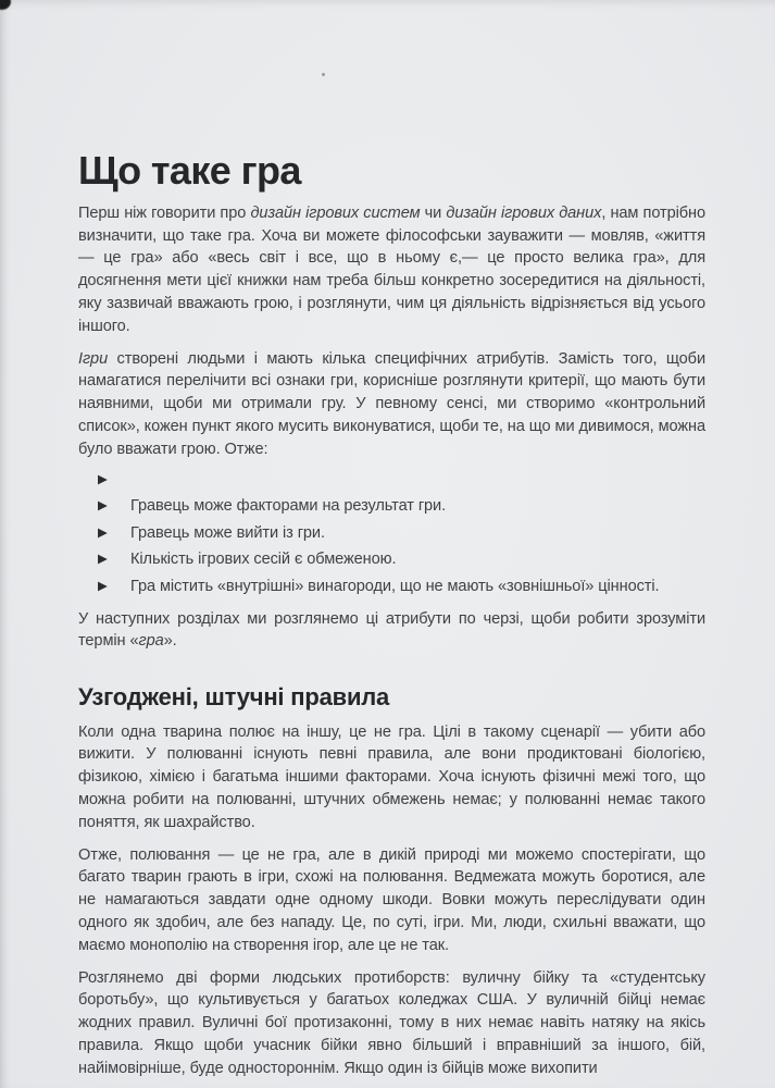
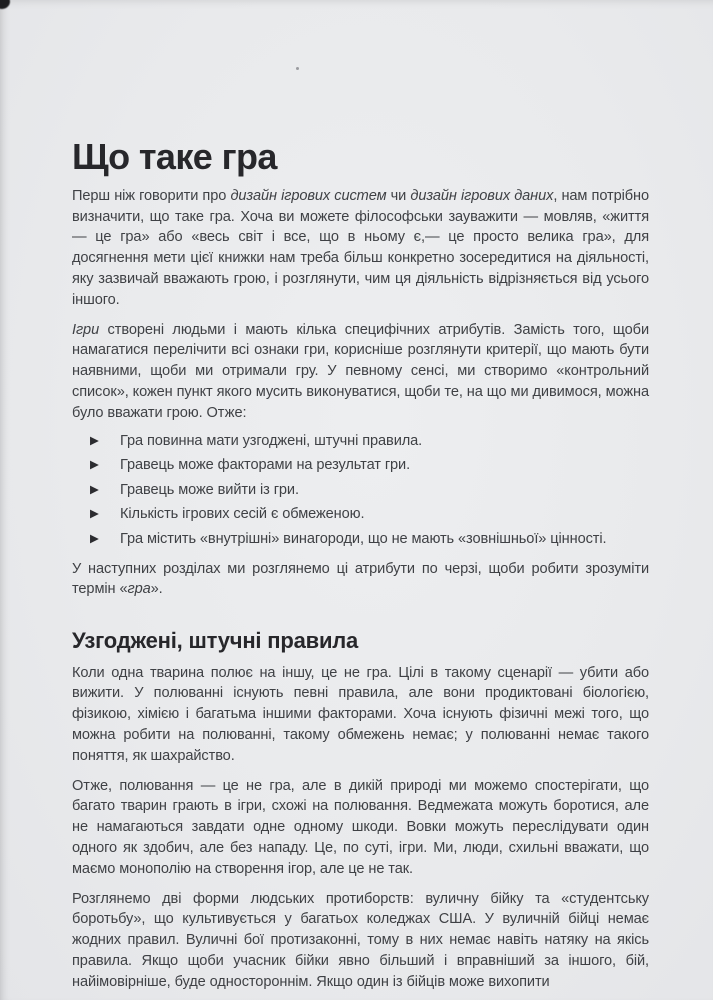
  Що таке гра
  Перш ніж говорити про дизайн ігрових систем чи дизайн ігрових даних, нам потрібно визначити, що таке гра. Хоча ви можете філософськи зауважити — мовляв, «життя — це гра» або «весь світ і все, що в ньому є,— це просто велика гра», для досягнення мети цієї книжки нам треба більш конкретно зосередитися на діяльності, яку зазвичай вважають грою, і розглянути, чим ця діяльність відрізняється від усього іншого.
  Ігри створені людьми і мають кілька специфічних атрибутів. Замість того, щоби намагатися перелічити всі ознаки гри, корисніше розглянути критерії, що мають бути наявними, щоби ми отримали гру. У певному сенсі, ми створимо «контрольний список», кожен пункт якого мусить виконуватися, щоби те, на що ми дивимося, можна було вважати грою. Отже:
  ▶
+ Гра повинна мати узгоджені, штучні правила.
  ▶
  Гравець може факторами на результат гри.
  ▶
  Гравець може вийти із гри.
  ▶
  Кількість ігрових сесій є обмеженою.
  ▶
  Гра містить «внутрішні» винагороди, що не мають «зовнішньої» цінності.
  У наступних розділах ми розглянемо ці атрибути по черзі, щоби робити зрозуміти термін «гра».
  Узгоджені, штучні правила
- Коли одна тварина полює на іншу, це не гра. Цілі в такому сценарії — убити або вижити. У полюванні існують певні правила, але вони продиктовані біологією, фізикою, хімією і багатьма іншими факторами. Хоча існують фізичні межі того, що можна робити на полюванні, штучних обмежень немає; у полюванні немає такого поняття, як шахрайство.
+ Коли одна тварина полює на іншу, це не гра. Цілі в такому сценарії — убити або вижити. У полюванні існують певні правила, але вони продиктовані біологією, фізикою, хімією і багатьма іншими факторами. Хоча існують фізичні межі того, що можна робити на полюванні, такому обмежень немає; у полюванні немає такого поняття, як шахрайство.
  Отже, полювання — це не гра, але в дикій природі ми можемо спостерігати, що багато тварин грають в ігри, схожі на полювання. Ведмежата можуть боротися, але не намагаються завдати одне одному шкоди. Вовки можуть переслідувати один одного як здобич, але без нападу. Це, по суті, ігри. Ми, люди, схильні вважати, що маємо монополію на створення ігор, але це не так.
  Розглянемо дві форми людських протиборств: вуличну бійку та «студентську боротьбу», що культивується у багатьох коледжах США. У вуличній бійці немає жодних правил. Вуличні бої протизаконні, тому в них немає навіть натяку на якісь правила. Якщо щоби учасник бійки явно більший і вправніший за іншого, бій, найімовірніше, буде одностороннім. Якщо один із бійців може вихопити
